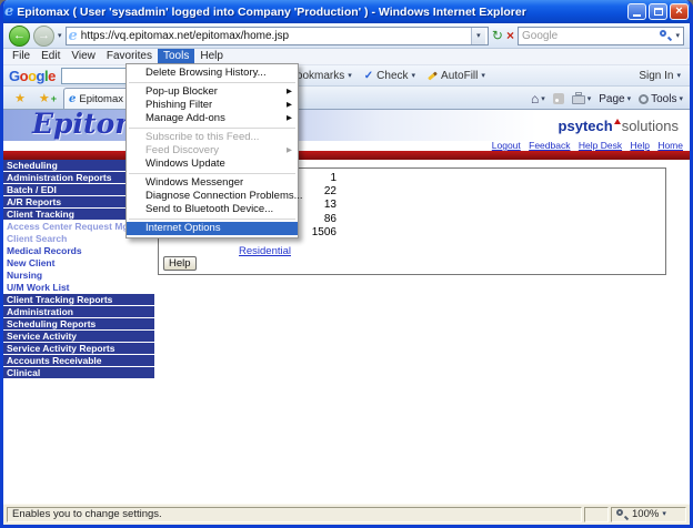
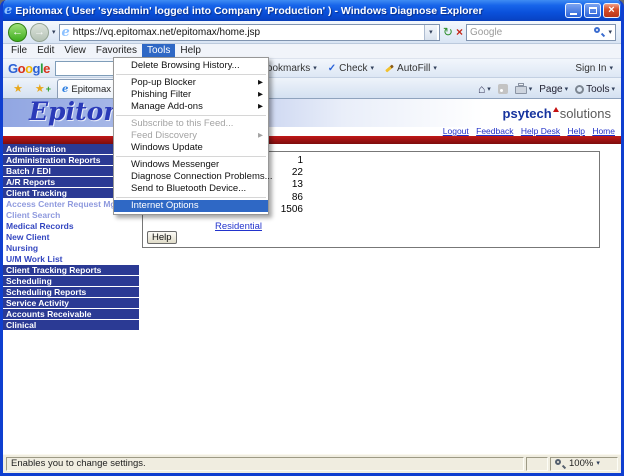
  e
- Epitomax ( User 'sysadmin' logged into Company 'Production' ) - Windows Internet Explorer
+ Epitomax ( User 'sysadmin' logged into Company 'Production' ) - Windows Diagnose Explorer
  ×
  ←
  →
  e
  https://vq.epitomax.net/epitomax/home.jsp
  ↻
  ×
  Google
  File
  Edit
  View
  Favorites
  Tools
  Help
  Google
  ookmarks
  ✓
  Check
  AutoFill
  Sign In
  ★
  ★
  +
  e
  ⌂
  Page
  Tools
  psytech solutions
  Logout Feedback Help Desk Help Home
- Scheduling
+ Administration
  Administration Reports
  Batch / EDI
  A/R Reports
  Client Tracking
  Access Center Request M
  Client Search
  Medical Records
  New Client
  Nursing
  U/M Work List
  Client Tracking Reports
- Administration
+ Scheduling
  Scheduling Reports
  Service Activity
- Service Activity Reports
  Accounts Receivable
  Clinical
  1
  22
  13
  86
  1506
  Residential
  Help
  Delete Browsing History...
  Pop-up Blocker
  Phishing Filter
  Manage Add-ons
  Subscribe to this Feed...
  Feed Discovery
  Windows Update
  Windows Messenger
  Diagnose Connection Problems...
  Send to Bluetooth Device...
  Internet Options
  Enables you to change settings.
  100%
